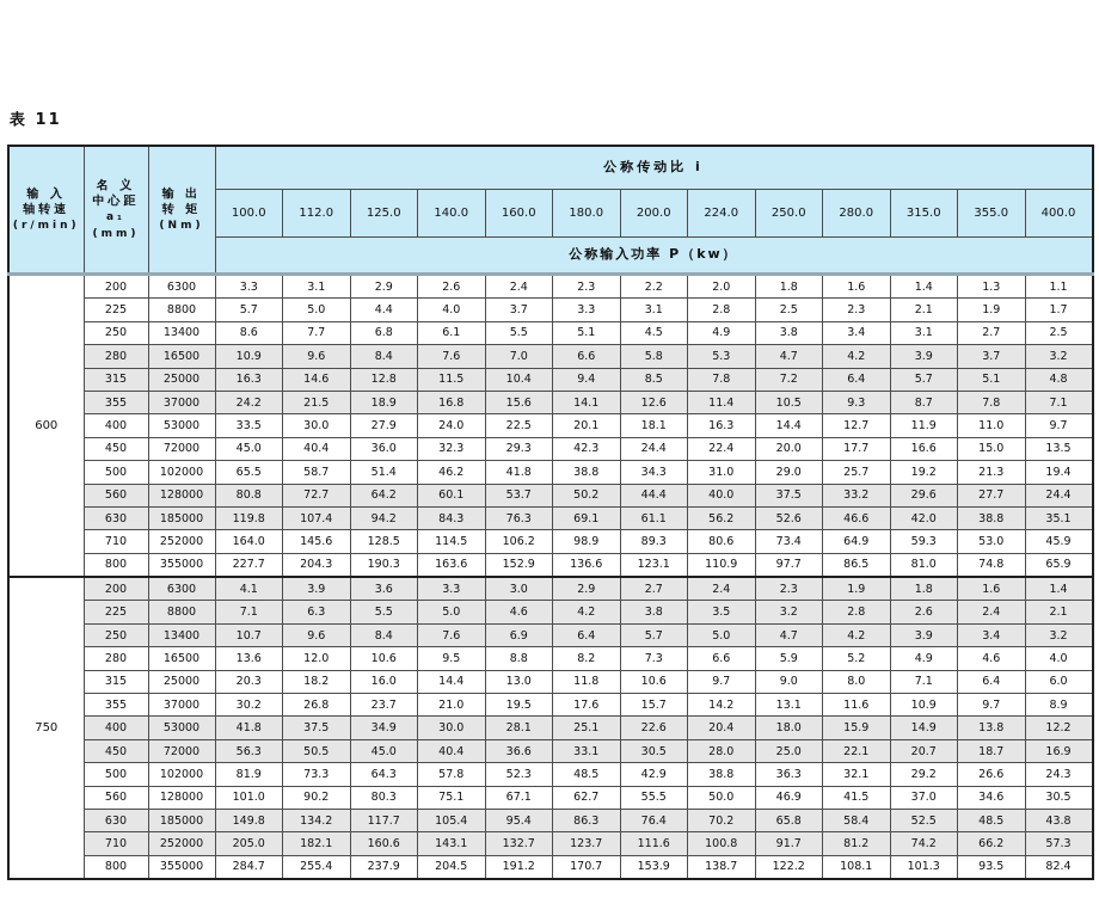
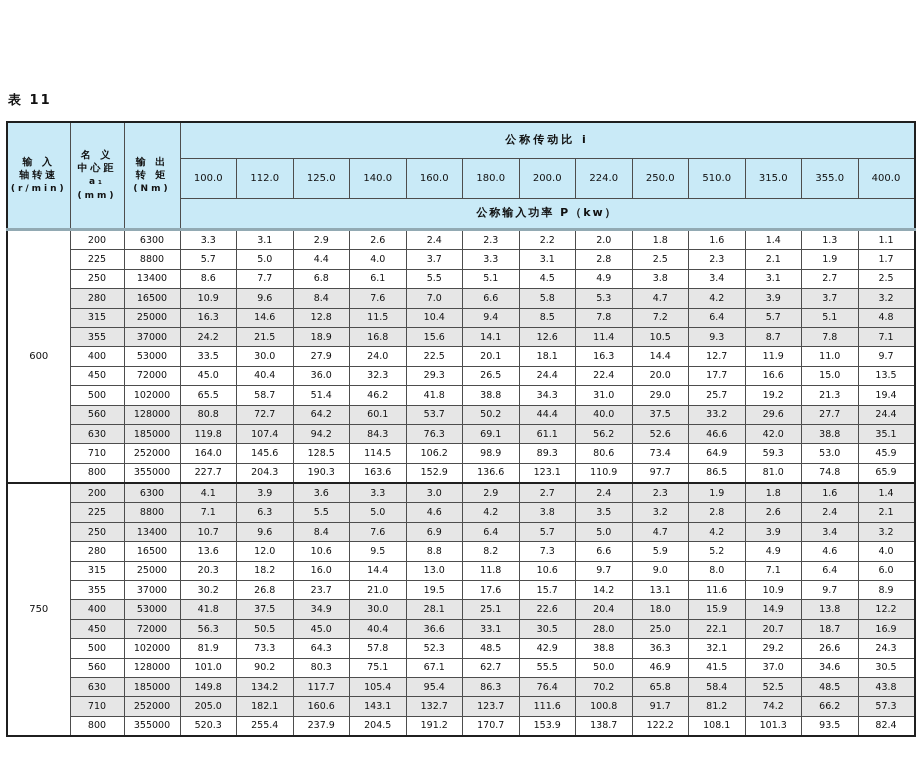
  表 11
  输 入 轴转速 (r/min)	名 义 中心距 a₁ (mm)	输 出 转 矩 (Nm)	公称传动比 i
- 100.0	112.0	125.0	140.0	160.0	180.0	200.0	224.0	250.0	280.0	315.0	355.0	400.0
+ 100.0	112.0	125.0	140.0	160.0	180.0	200.0	224.0	250.0	510.0	315.0	355.0	400.0
  公称输入功率 P（kw）
  600	200	6300	3.3	3.1	2.9	2.6	2.4	2.3	2.2	2.0	1.8	1.6	1.4	1.3	1.1
  225	8800	5.7	5.0	4.4	4.0	3.7	3.3	3.1	2.8	2.5	2.3	2.1	1.9	1.7
  250	13400	8.6	7.7	6.8	6.1	5.5	5.1	4.5	4.9	3.8	3.4	3.1	2.7	2.5
  280	16500	10.9	9.6	8.4	7.6	7.0	6.6	5.8	5.3	4.7	4.2	3.9	3.7	3.2
  315	25000	16.3	14.6	12.8	11.5	10.4	9.4	8.5	7.8	7.2	6.4	5.7	5.1	4.8
  355	37000	24.2	21.5	18.9	16.8	15.6	14.1	12.6	11.4	10.5	9.3	8.7	7.8	7.1
  400	53000	33.5	30.0	27.9	24.0	22.5	20.1	18.1	16.3	14.4	12.7	11.9	11.0	9.7
- 450	72000	45.0	40.4	36.0	32.3	29.3	42.3	24.4	22.4	20.0	17.7	16.6	15.0	13.5
+ 450	72000	45.0	40.4	36.0	32.3	29.3	26.5	24.4	22.4	20.0	17.7	16.6	15.0	13.5
  500	102000	65.5	58.7	51.4	46.2	41.8	38.8	34.3	31.0	29.0	25.7	19.2	21.3	19.4
  560	128000	80.8	72.7	64.2	60.1	53.7	50.2	44.4	40.0	37.5	33.2	29.6	27.7	24.4
  630	185000	119.8	107.4	94.2	84.3	76.3	69.1	61.1	56.2	52.6	46.6	42.0	38.8	35.1
  710	252000	164.0	145.6	128.5	114.5	106.2	98.9	89.3	80.6	73.4	64.9	59.3	53.0	45.9
  800	355000	227.7	204.3	190.3	163.6	152.9	136.6	123.1	110.9	97.7	86.5	81.0	74.8	65.9
  750	200	6300	4.1	3.9	3.6	3.3	3.0	2.9	2.7	2.4	2.3	1.9	1.8	1.6	1.4
  225	8800	7.1	6.3	5.5	5.0	4.6	4.2	3.8	3.5	3.2	2.8	2.6	2.4	2.1
  250	13400	10.7	9.6	8.4	7.6	6.9	6.4	5.7	5.0	4.7	4.2	3.9	3.4	3.2
  280	16500	13.6	12.0	10.6	9.5	8.8	8.2	7.3	6.6	5.9	5.2	4.9	4.6	4.0
  315	25000	20.3	18.2	16.0	14.4	13.0	11.8	10.6	9.7	9.0	8.0	7.1	6.4	6.0
  355	37000	30.2	26.8	23.7	21.0	19.5	17.6	15.7	14.2	13.1	11.6	10.9	9.7	8.9
  400	53000	41.8	37.5	34.9	30.0	28.1	25.1	22.6	20.4	18.0	15.9	14.9	13.8	12.2
  450	72000	56.3	50.5	45.0	40.4	36.6	33.1	30.5	28.0	25.0	22.1	20.7	18.7	16.9
  500	102000	81.9	73.3	64.3	57.8	52.3	48.5	42.9	38.8	36.3	32.1	29.2	26.6	24.3
  560	128000	101.0	90.2	80.3	75.1	67.1	62.7	55.5	50.0	46.9	41.5	37.0	34.6	30.5
  630	185000	149.8	134.2	117.7	105.4	95.4	86.3	76.4	70.2	65.8	58.4	52.5	48.5	43.8
  710	252000	205.0	182.1	160.6	143.1	132.7	123.7	111.6	100.8	91.7	81.2	74.2	66.2	57.3
- 800	355000	284.7	255.4	237.9	204.5	191.2	170.7	153.9	138.7	122.2	108.1	101.3	93.5	82.4
+ 800	355000	520.3	255.4	237.9	204.5	191.2	170.7	153.9	138.7	122.2	108.1	101.3	93.5	82.4
